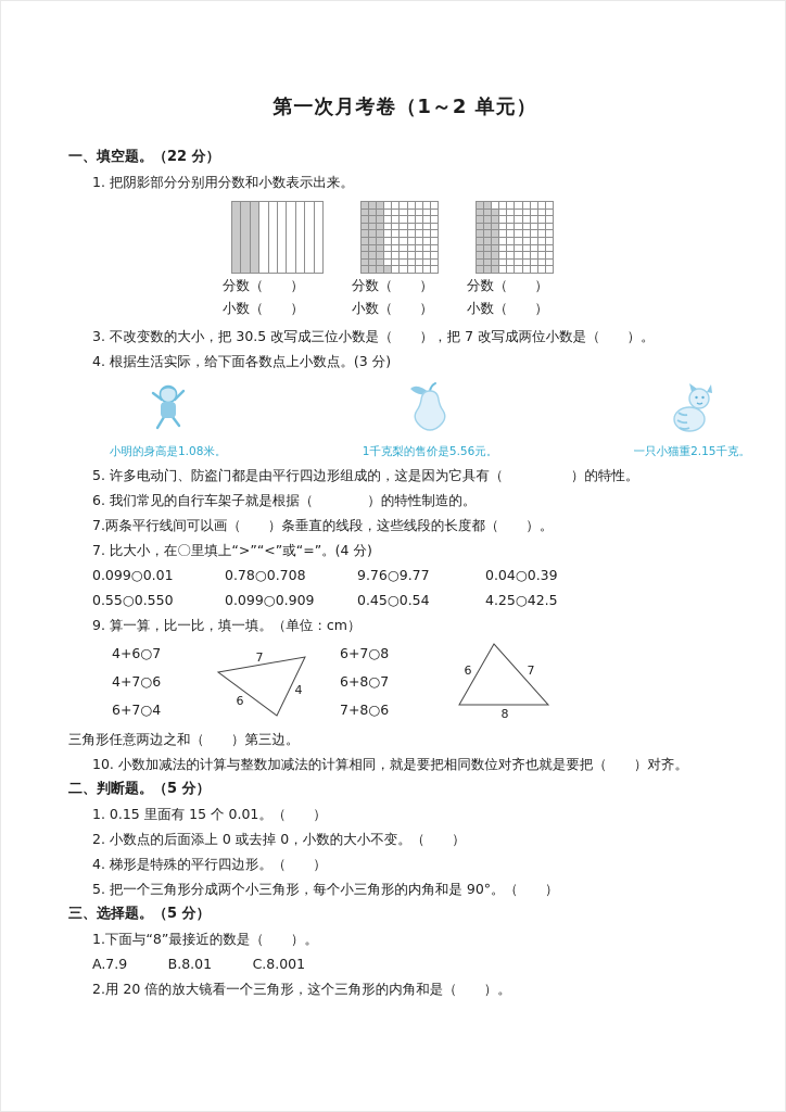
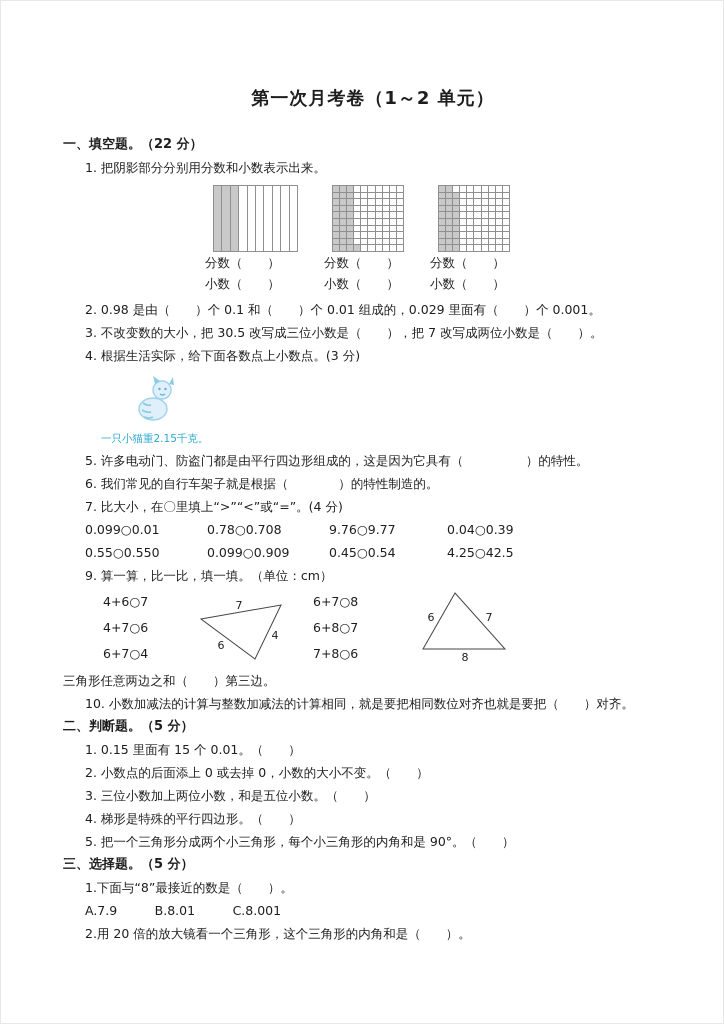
  第一次月考卷（1～2 单元）
  一、填空题。（22 分）
  1. 把阴影部分分别用分数和小数表示出来。
  分数（ ）
  小数（ ）
  分数（ ）
  小数（ ）
  分数（ ）
  小数（ ）
+ 2. 0.98 是由（ ）个 0.1 和（ ）个 0.01 组成的，0.029 里面有（ ）个 0.001。
  3. 不改变数的大小，把 30.5 改写成三位小数是（ ），把 7 改写成两位小数是（ ）。
  4. 根据生活实际，给下面各数点上小数点。(3 分)
- 小明的身高是1.08米。
- 1千克梨的售价是5.56元。
  一只小猫重2.15千克。
  5. 许多电动门、防盗门都是由平行四边形组成的，这是因为它具有（ ）的特性。
  6. 我们常见的自行车架子就是根据（ ）的特性制造的。
- 7.两条平行线间可以画（ ）条垂直的线段，这些线段的长度都（ ）。
  7. 比大小，在〇里填上“>”“<”或“=”。(4 分)
  0.099○0.01
  0.78○0.708
  9.76○9.77
  0.04○0.39
  0.55○0.550
  0.099○0.909
  0.45○0.54
  4.25○42.5
  9. 算一算，比一比，填一填。（单位：cm）
  4+6○7
  4+7○6
  6+7○4
  7
  6
  4
  6+7○8
  6+8○7
  7+8○6
  6
  7
  8
  三角形任意两边之和（ ）第三边。
  10. 小数加减法的计算与整数加减法的计算相同，就是要把相同数位对齐也就是要把（ ）对齐。
  二、判断题。（5 分）
  1. 0.15 里面有 15 个 0.01。（ ）
  2. 小数点的后面添上 0 或去掉 0，小数的大小不变。（ ）
+ 3. 三位小数加上两位小数，和是五位小数。（ ）
  4. 梯形是特殊的平行四边形。（ ）
  5. 把一个三角形分成两个小三角形，每个小三角形的内角和是 90°。（ ）
  三、选择题。（5 分）
  1.下面与“8”最接近的数是（ ）。
  A.7.9 B.8.01 C.8.001
  2.用 20 倍的放大镜看一个三角形，这个三角形的内角和是（ ）。
